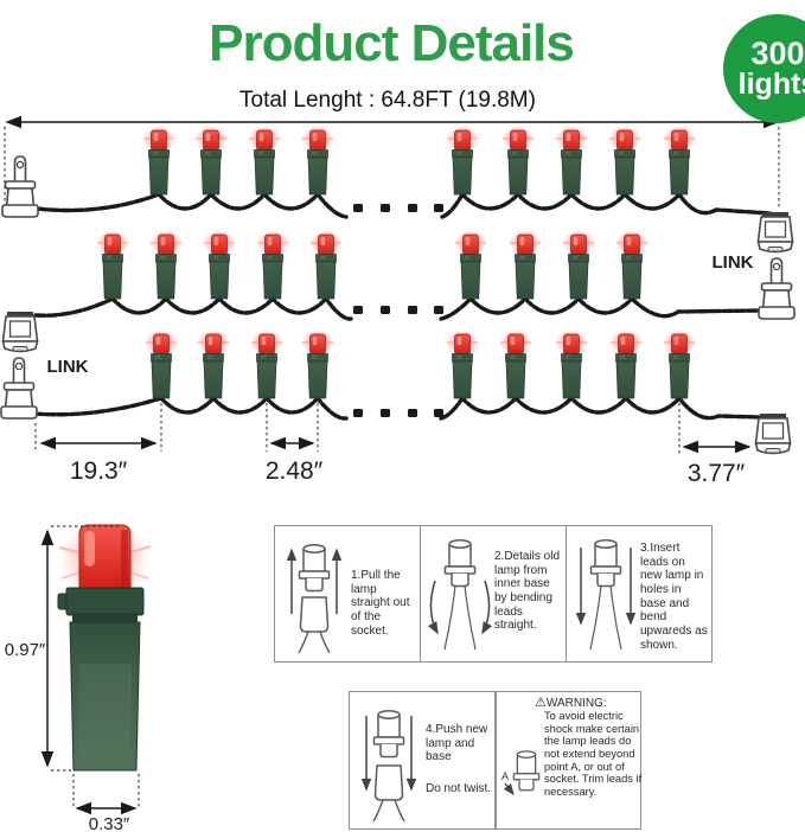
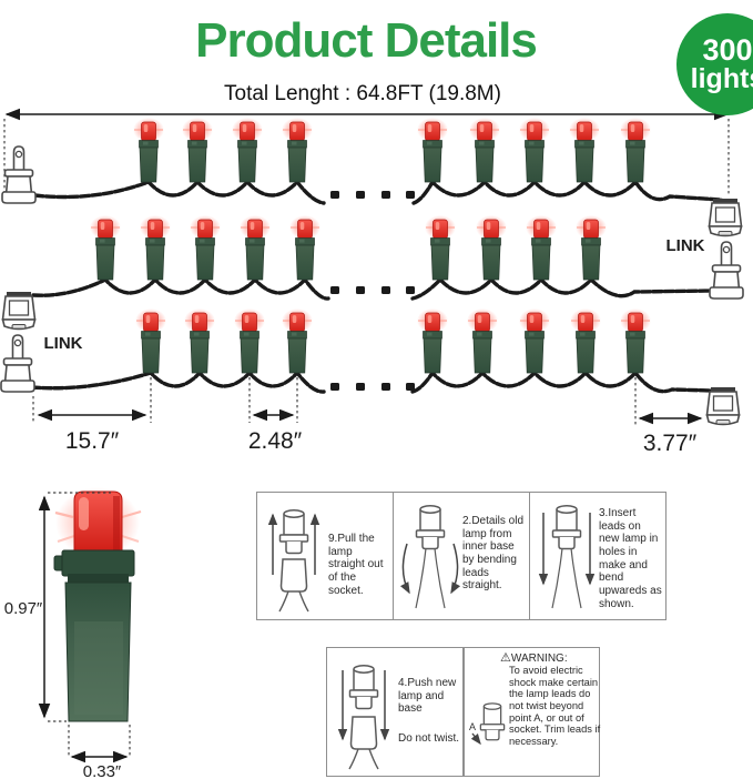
  LINK
  LINK
- 19.3″
+ 15.7″
  2.48″
  3.77″
  0.97″
  0.33″
  Product Details
  300
  light
  Total Lenght : 64.8FT (19.8M)
- 1.Pull the lamp straight out of the socket.
+ 9.Pull the lamp straight out of the socket.
  2.Details old lamp from inner base by bending leads straight.
- 3.Insert leads on new lamp in holes in base and bend upwareds as shown.
+ 3.Insert leads on new lamp in holes in make and bend upwareds as shown.
  4.Push new lamp and base
  Do not twist.
  ⚠WARNING:
  A
- To avoid electric shock make certain the lamp leads do not extend beyond point A, or out of socket. Trim leads if necessary.
+ To avoid electric shock make certain the lamp leads do not twist beyond point A, or out of socket. Trim leads if necessary.
